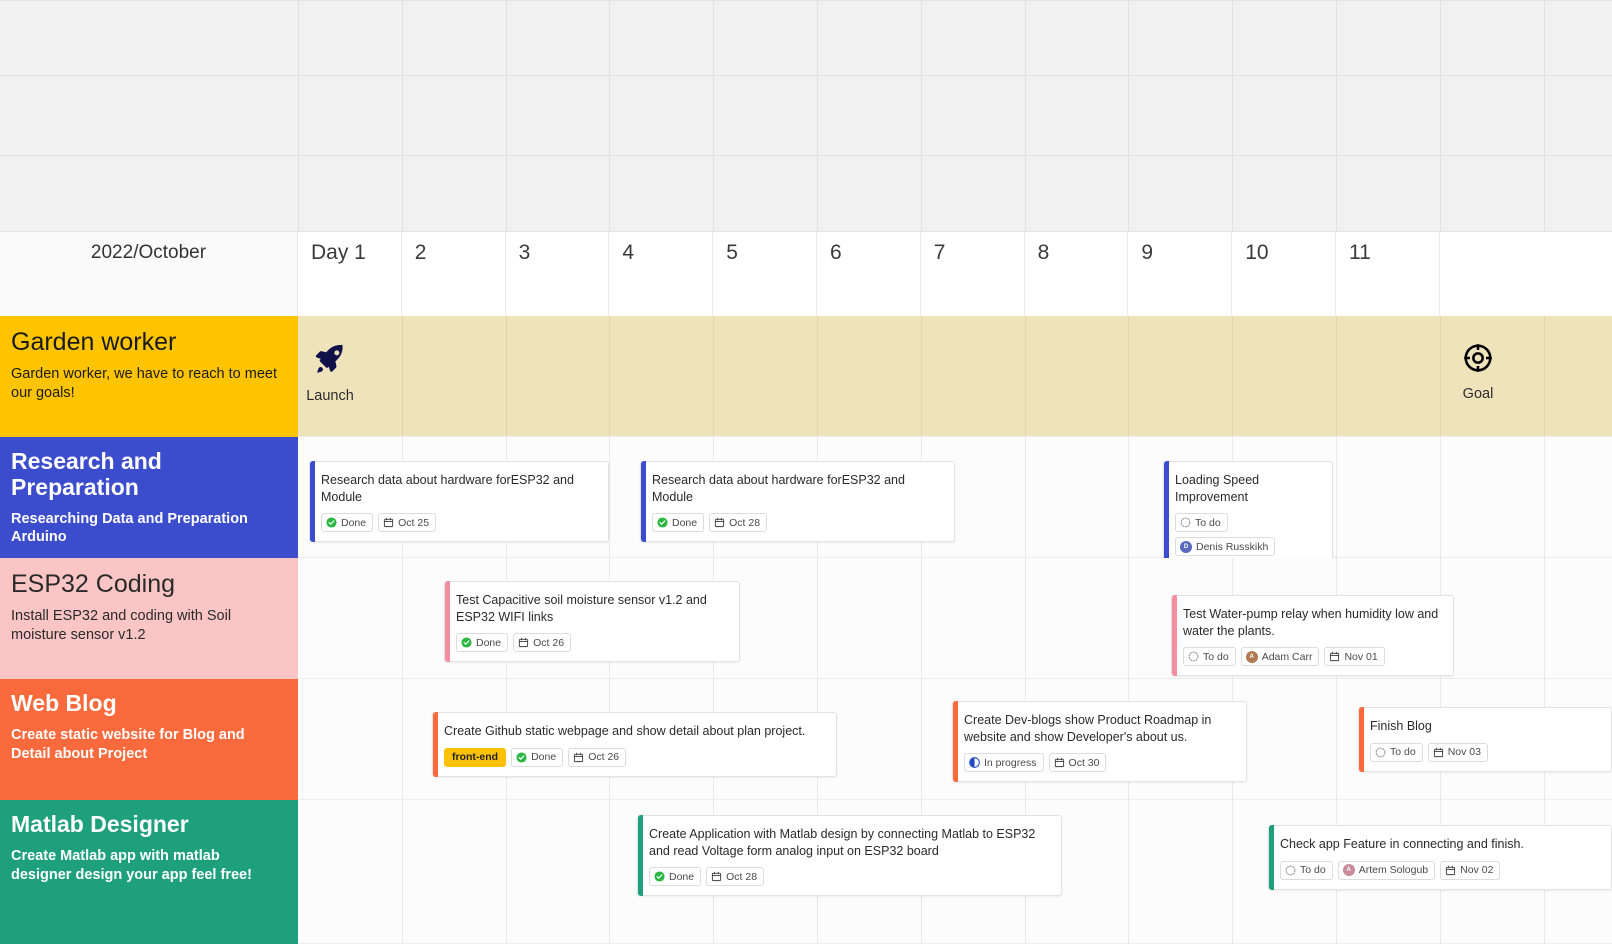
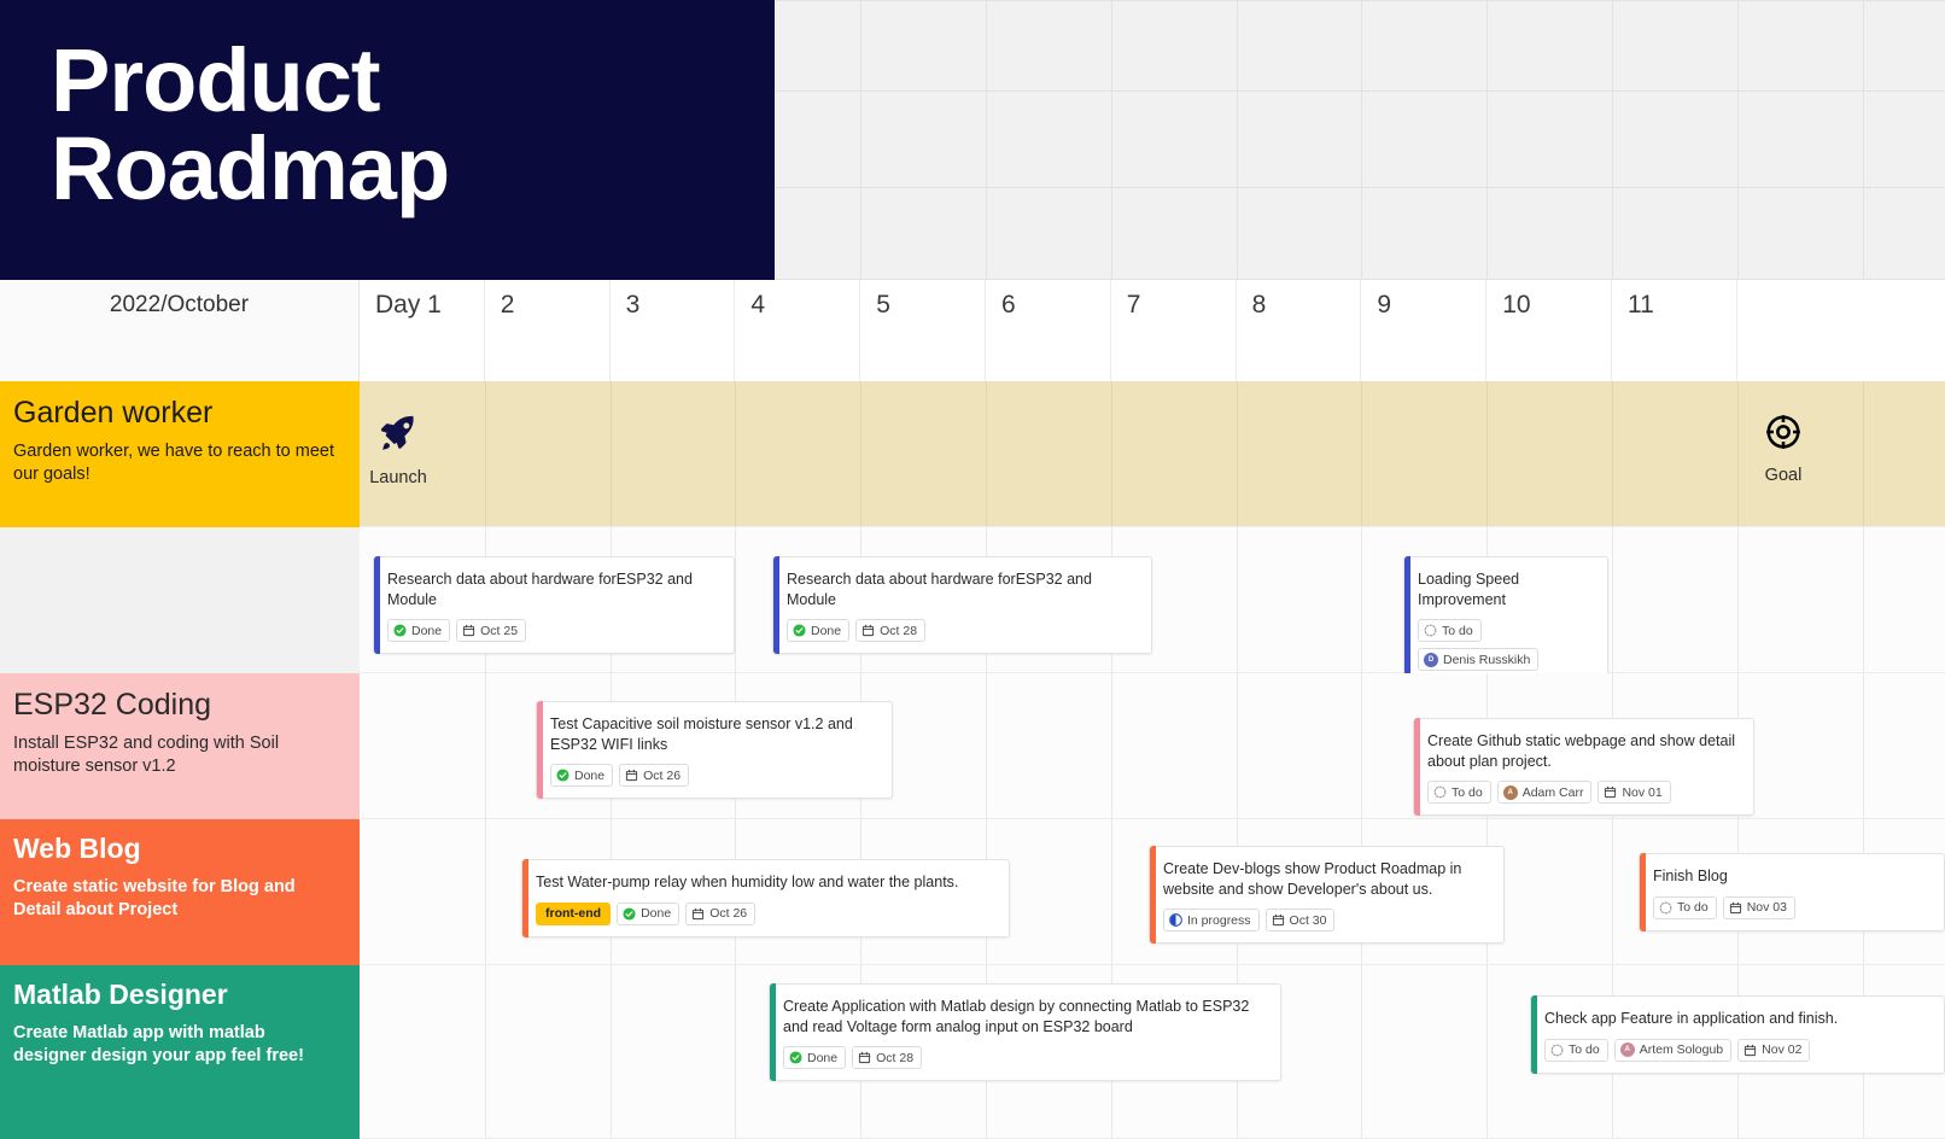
+ Product
+ Roadmap
  2022/October
  Day 1
  2
  3
  4
  5
  6
  7
  8
  9
  10
  11
  Garden worker
  Garden worker, we have to reach to meet our goals!
  Launch
  Goal
- Research and Preparation
- Researching Data and Preparation Arduino
  Research data about hardware forESP32 and Module
  Done
  Oct 25
  Research data about hardware forESP32 and Module
  Done
  Oct 28
  Loading Speed Improvement
  To do
  Denis Russkikh
  ESP32 Coding
  Install ESP32 and coding with Soil moisture sensor v1.2
  Test Capacitive soil moisture sensor v1.2 and ESP32 WIFI links
  Done
  Oct 26
- Test Water-pump relay when humidity low and water the plants.
+ Create Github static webpage and show detail about plan project.
  To do
  Adam Carr
  Nov 01
  Web Blog
  Create static website for Blog and Detail about Project
- Create Github static webpage and show detail about plan project.
+ Test Water-pump relay when humidity low and water the plants.
  front-end
  Done
  Oct 26
  Create Dev-blogs show Product Roadmap in website and show Developer's about us.
  In progress
  Oct 30
  Finish Blog
  To do
  Nov 03
  Matlab Designer
  Create Matlab app with matlab designer design your app feel free!
  Create Application with Matlab design by connecting Matlab to ESP32 and read Voltage form analog input on ESP32 board
  Done
  Oct 28
- Check app Feature in connecting and finish.
+ Check app Feature in application and finish.
  To do
  Artem Sologub
  Nov 02
